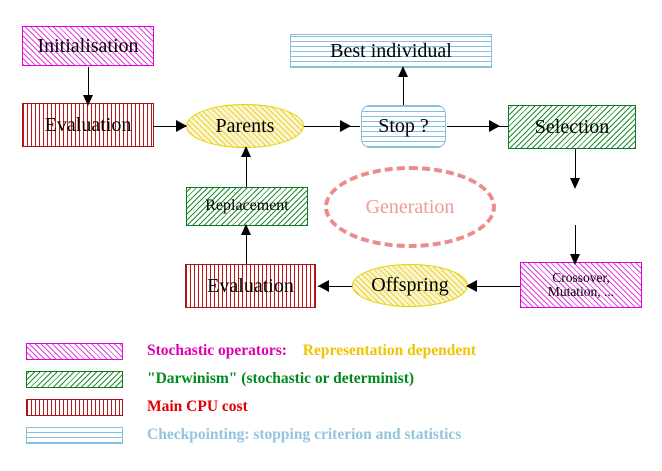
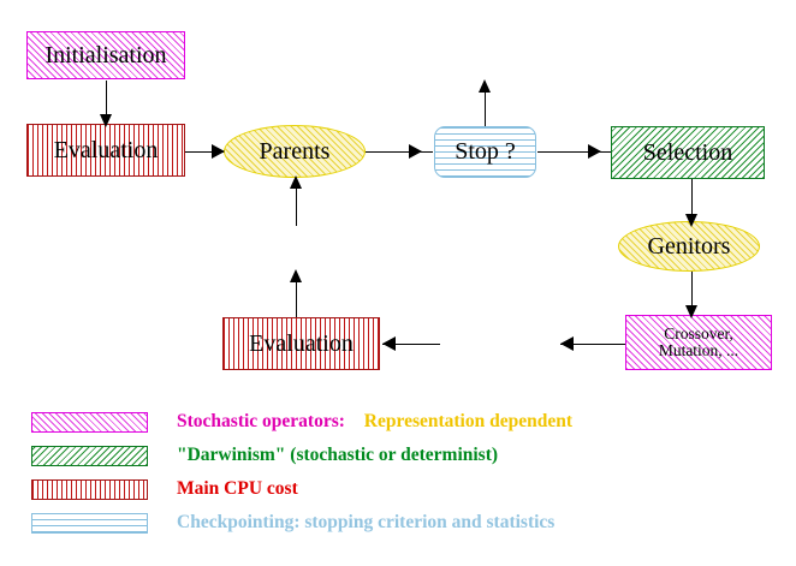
  Initialisation
  Evaluation
  Parents
- Best individual
  Stop ?
  Selection
+ Genitors
  Crossover,
  Mutation, ...
- Offspring
  Evaluation
- Replacement
- Generation
  Stochastic operators: Representation dependent
  "Darwinism" (stochastic or determinist)
  Main CPU cost
  Checkpointing: stopping criterion and statistics
